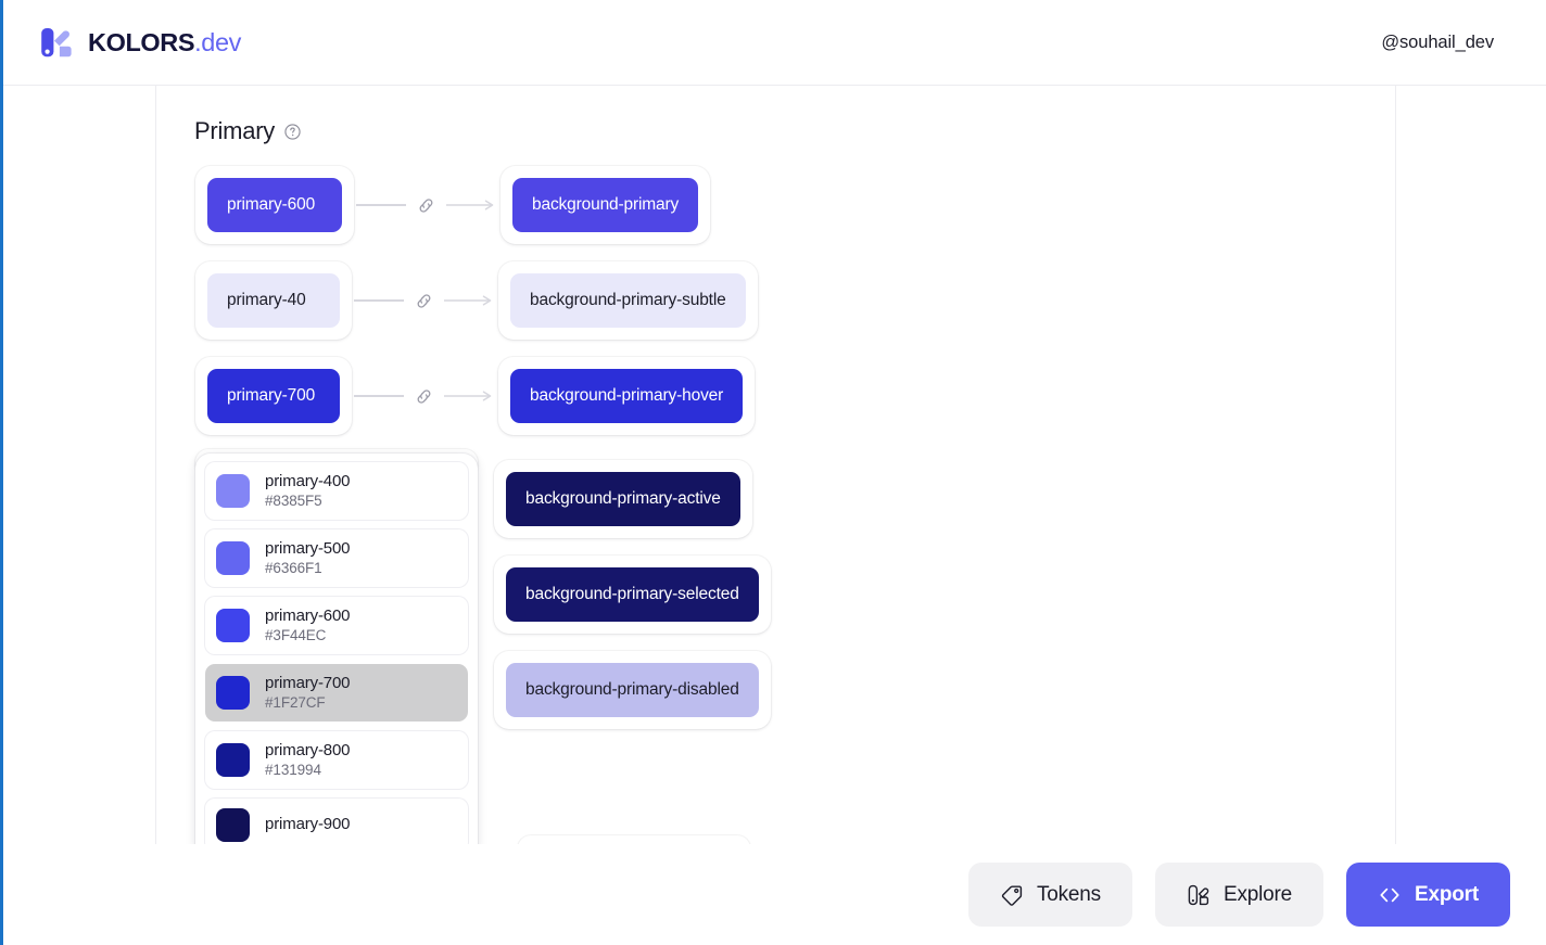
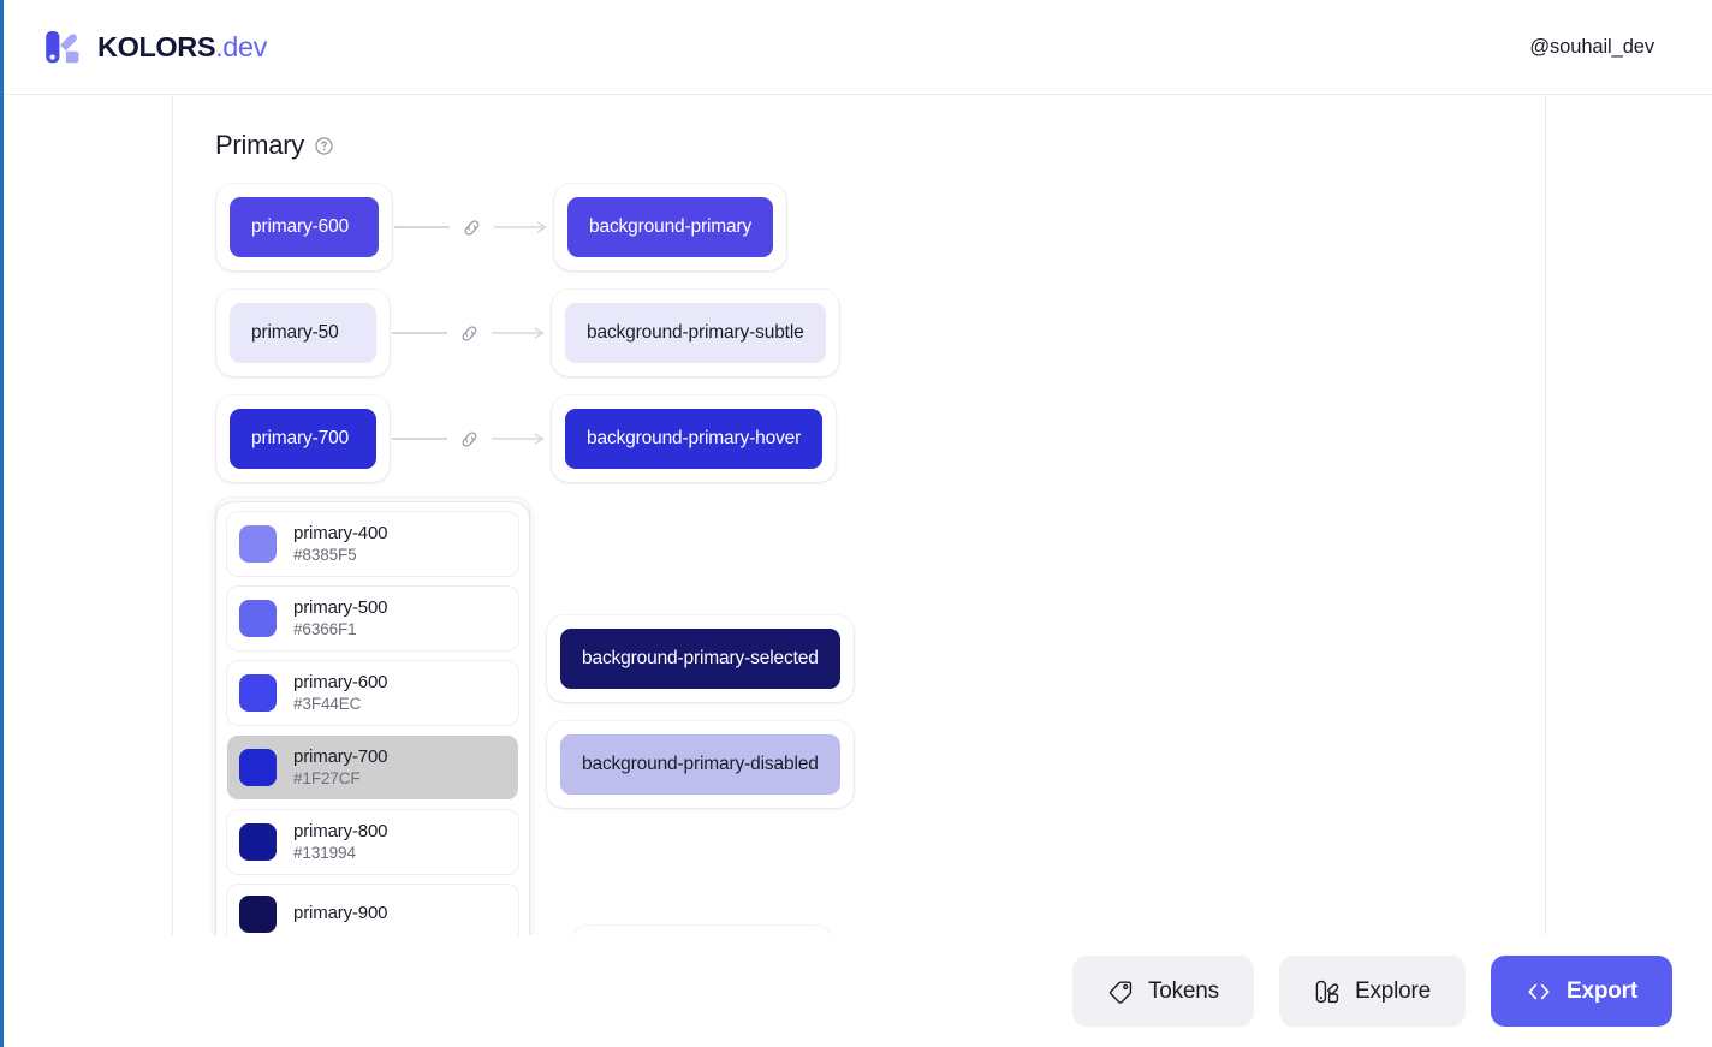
  KOLORS
  .dev
  @souhail_dev
  Primary
- background-primary-active
  background-primary-selected
  background-primary-disabled
  primary-600
  background-primary
- primary-40
+ primary-50
  background-primary-subtle
  primary-700
  background-primary-hover
  primary-400
  #8385F5
  primary-500
  #6366F1
  primary-600
  #3F44EC
  primary-700
  #1F27CF
  primary-800
  #131994
  primary-900
  Tokens
  Explore
  Export
